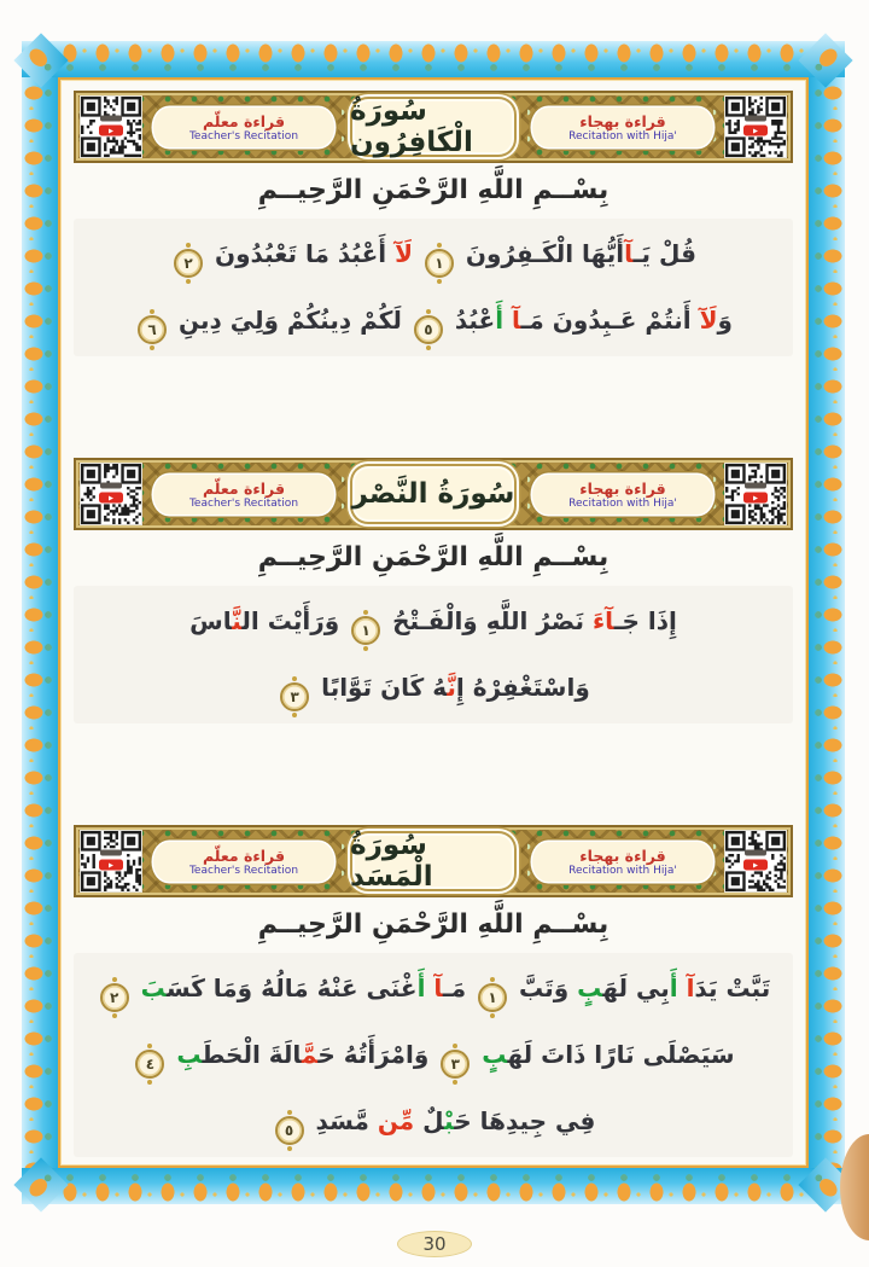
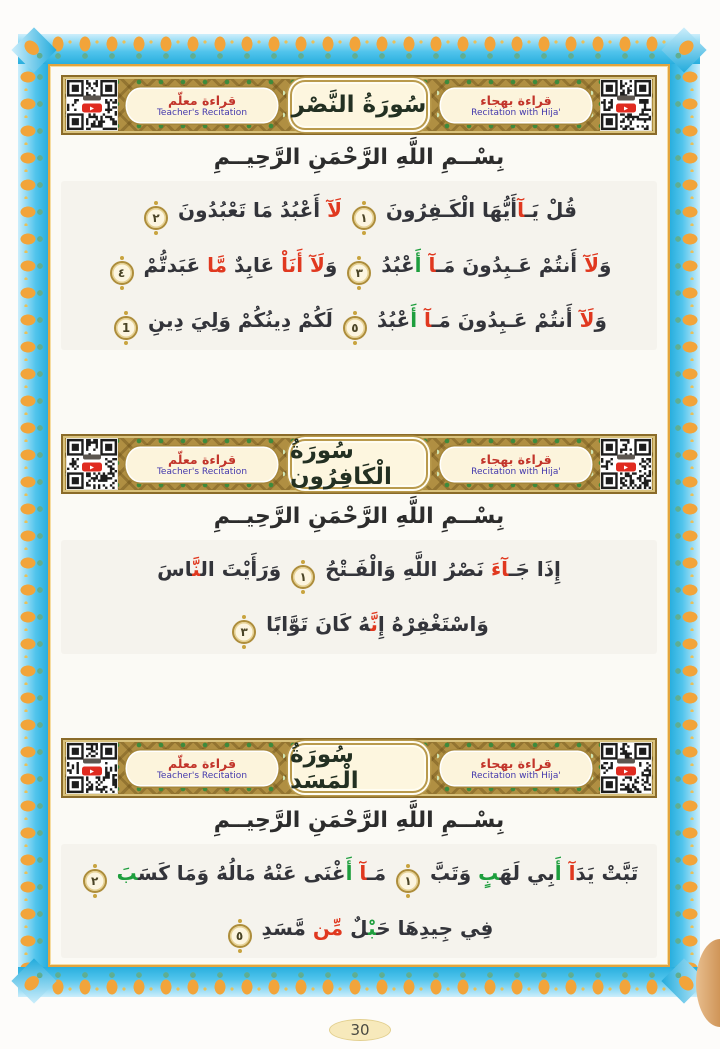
  قراءة معلّم
  Teacher's Recitation
- سُورَةُ الْكَافِرُون
+ سُورَةُ النَّصْر
  قراءة بهجاء
  Recitation with Hija'
  بِسْــمِ اللَّهِ الرَّحْمَنِ الرَّحِيــمِ
  قُلْ يَـآأَيُّهَا الْكَـفِرُونَ ١ لَآ أَعْبُدُ مَا تَعْبُدُونَ ٢
+ وَلَآ أَنتُمْ عَـبِدُونَ مَـآ أَعْبُدُ ٣ وَلَآ أَنَاْ عَابِدٌ مَّا عَبَدتُّمْ ٤
- وَلَآ أَنتُمْ عَـبِدُونَ مَـآ أَعْبُدُ ٥ لَكُمْ دِينُكُمْ وَلِيَ دِينِ ٦
+ وَلَآ أَنتُمْ عَـبِدُونَ مَـآ أَعْبُدُ ٥ لَكُمْ دِينُكُمْ وَلِيَ دِينِ 1
  قراءة معلّم
  Teacher's Recitation
- سُورَةُ النَّصْر
+ سُورَةُ الْكَافِرُون
  قراءة بهجاء
  Recitation with Hija'
  بِسْــمِ اللَّهِ الرَّحْمَنِ الرَّحِيــمِ
  إِذَا جَـآءَ نَصْرُ اللَّهِ وَالْفَـتْحُ ١ وَرَأَيْتَ النَّاسَ
  وَاسْتَغْفِرْهُ إِنَّهُ كَانَ تَوَّابًا ٣
  قراءة معلّم
  Teacher's Recitation
  سُورَةُ الْمَسَد
  قراءة بهجاء
  Recitation with Hija'
  بِسْــمِ اللَّهِ الرَّحْمَنِ الرَّحِيــمِ
  تَبَّتْ يَدَآ أَبِي لَهَبٍ وَتَبَّ ١ مَـآ أَغْنَى عَنْهُ مَالُهُ وَمَا كَسَبَ ٢
- سَيَصْلَى نَارًا ذَاتَ لَهَبٍ ٣ وَامْرَأَتُهُ حَمَّالَةَ الْحَطَبِ ٤
  فِي جِيدِهَا حَبْلٌ مِّن مَّسَدِ ٥
  30
